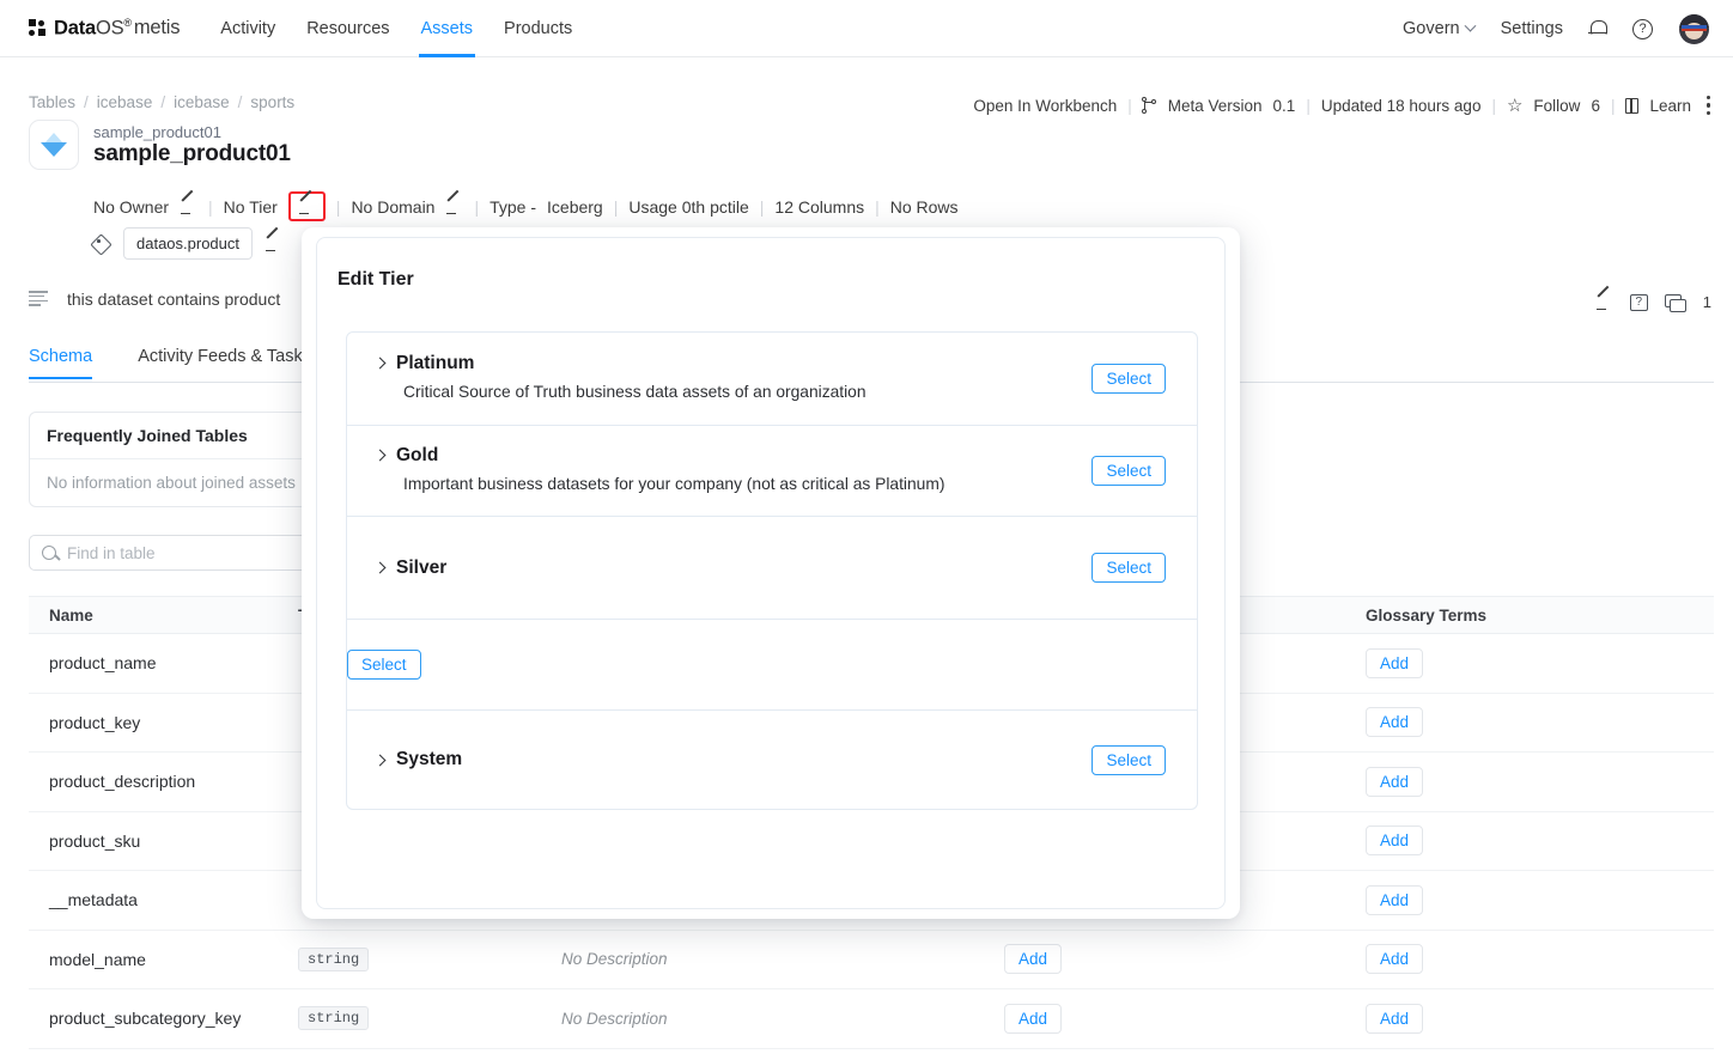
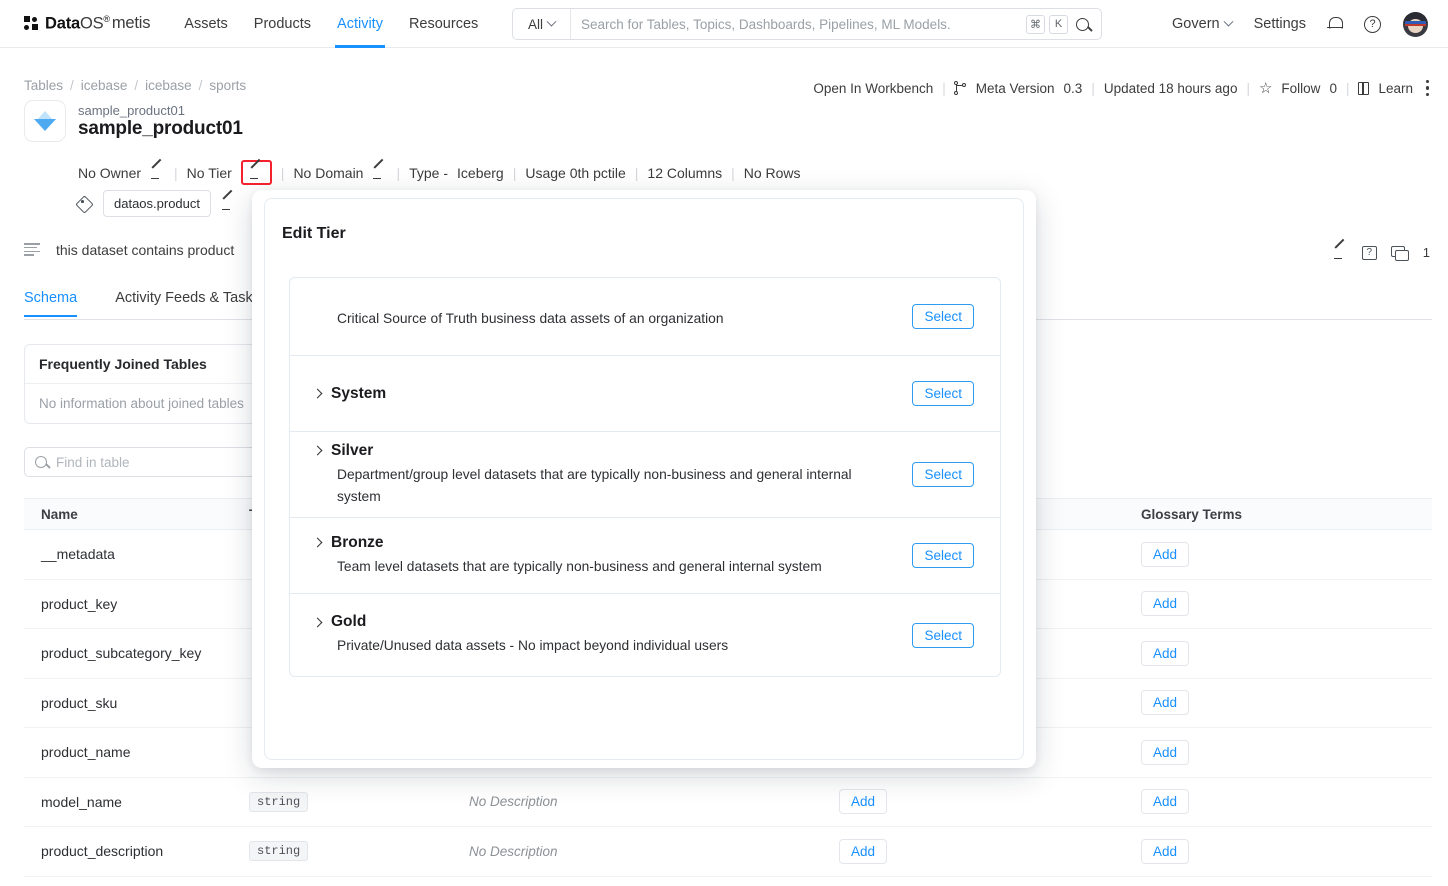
  DataOS® metis
- Activity
+ Assets
- Resources
+ Products
- Assets
+ Activity
- Products
+ Resources
+ All
+ Search for Tables, Topics, Dashboards, Pipelines, ML Models.
+ ⌘
+ K
  Govern
  Settings
  ?
  Tables
  /
  icebase
  /
  icebase
  /
  sports
  Open In Workbench
  |
  Meta Version
- 0.1
+ 0.3
  |
  Updated 18 hours ago
  |
  ☆
  Follow
- 6
+ 0
  |
  Learn
  sample_product01
  sample_product01
  No Owner
  |
  No Tier
  |
  No Domain
  |
  Type -
  Iceberg
  |
  Usage 0th pctile
  |
  12 Columns
  |
  No Rows
  dataos.product
  this dataset contains product
  ?
  1
  Schema
  Activity Feeds & Task
  Frequently Joined Tables
- No information about joined assets
+ No information about joined tables
  Find in table
  Name
  Glossary Terms
- product_name
+ __metadata
  Add
  product_key
  Add
- product_description
+ product_subcategory_key
  Add
  product_sku
  Add
- __metadata
+ product_name
  Add
  model_name
  string
  No Description
  Add
  Add
- product_subcategory_key
+ product_description
  string
  No Description
  Add
  Add
  Edit Tier
- Platinum
  Critical Source of Truth business data assets of an organization
  Select
- Gold
+ System
- Important business datasets for your company (not as critical as Platinum)
  Select
  Silver
+ Department/group level datasets that are typically non-business and general internal system
  Select
+ Bronze
+ Team level datasets that are typically non-business and general internal system
  Select
- System
+ Gold
+ Private/Unused data assets - No impact beyond individual users
  Select
